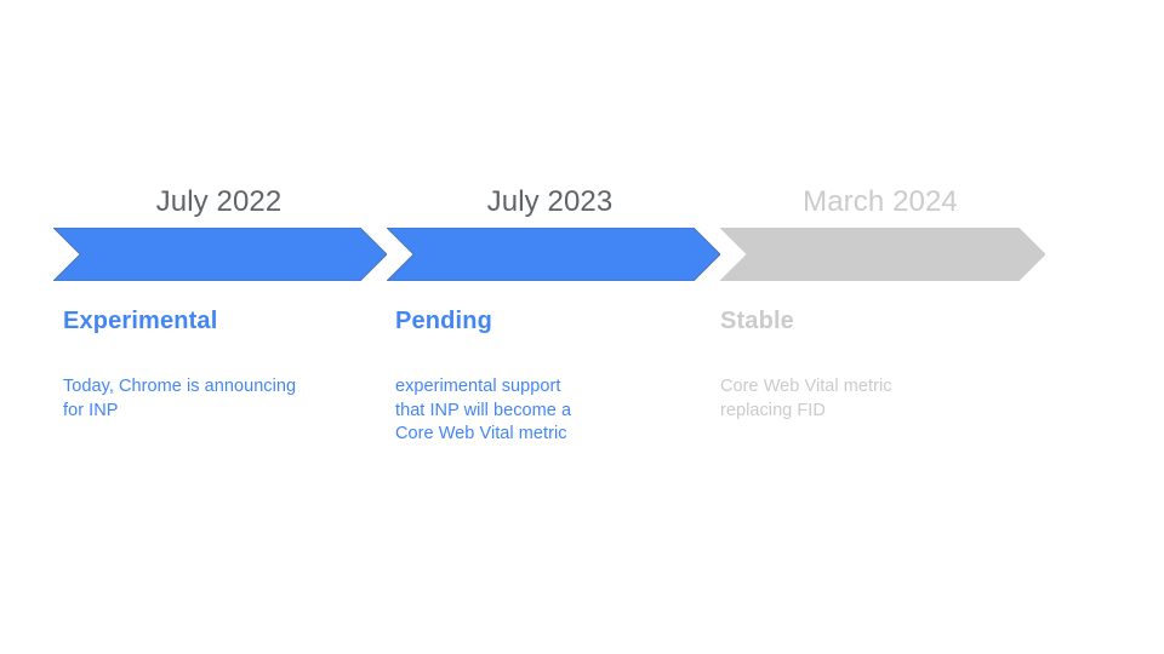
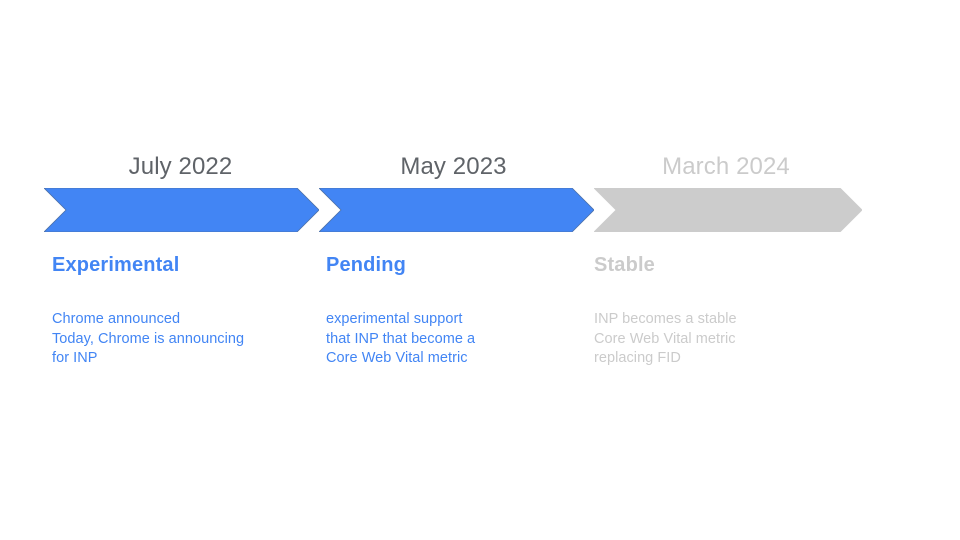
  July 2022
- July 2023
+ May 2023
  March 2024
  Experimental
+ Chrome announced
  Today, Chrome is announcing
  for INP
  Pending
  experimental support
- that INP will become a
+ that INP that become a
  Core Web Vital metric
  Stable
+ INP becomes a stable
  Core Web Vital metric
  replacing FID
